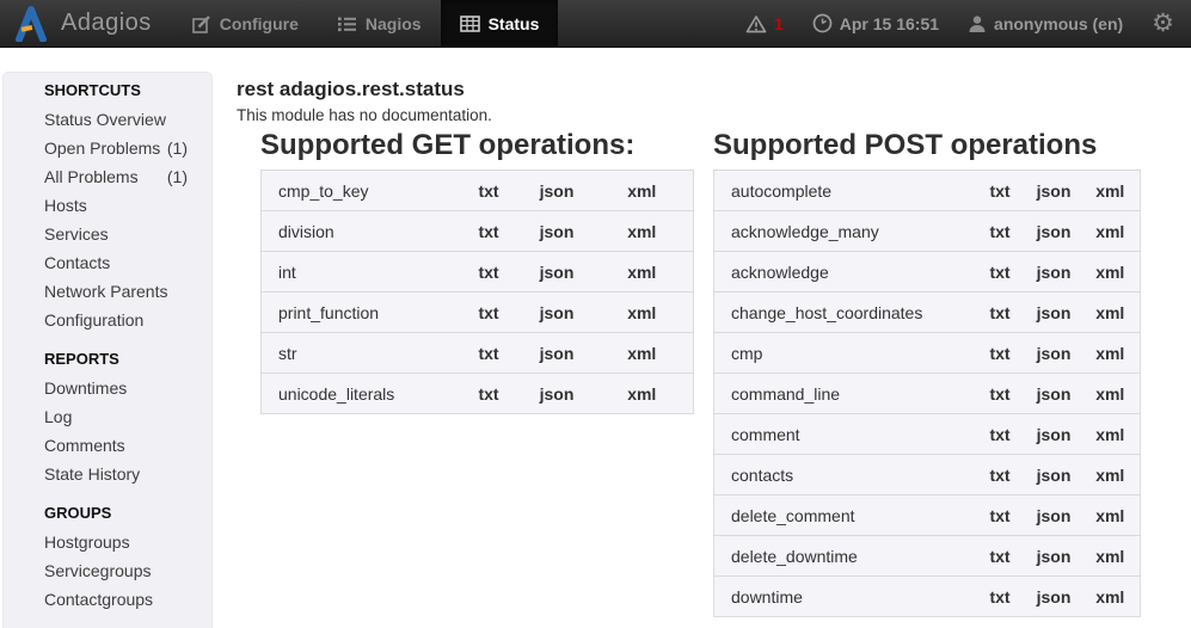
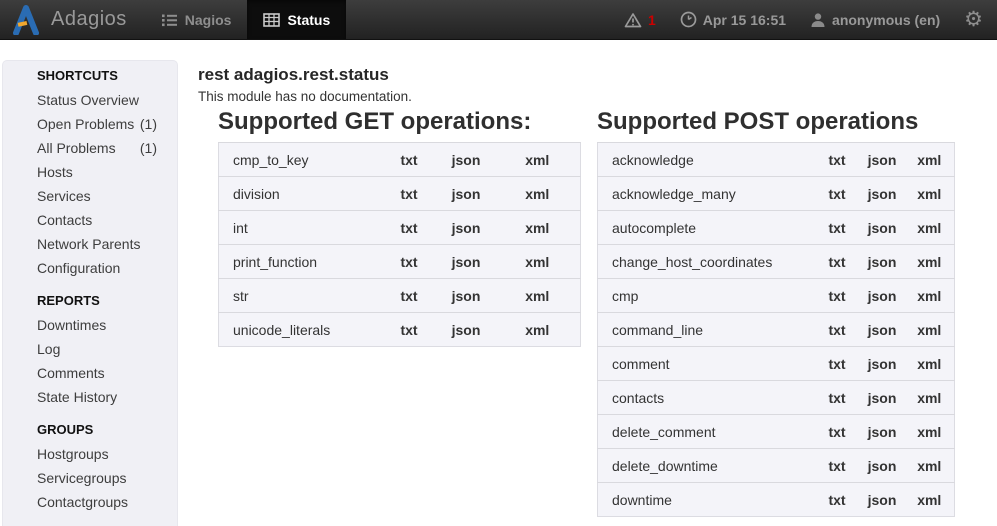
  Adagios
- Configure
  Nagios
  Status
  1
  Apr 15 16:51
  anonymous (en)
  ⚙
  SHORTCUTS
  Status Overview
  Open Problems
  (1)
  All Problems
  (1)
  Hosts
  Services
  Contacts
  Network Parents
  Configuration
  REPORTS
  Downtimes
  Log
  Comments
  State History
  GROUPS
  Hostgroups
  Servicegroups
  Contactgroups
  rest adagios.rest.status
  This module has no documentation.
  Supported GET operations:
  cmp_to_key	txt	json	xml
  division	txt	json	xml
  int	txt	json	xml
  print_function	txt	json	xml
  str	txt	json	xml
  unicode_literals	txt	json	xml
  Supported POST operations
- autocomplete	txt	json	xml
+ acknowledge	txt	json	xml
  acknowledge_many	txt	json	xml
- acknowledge	txt	json	xml
+ autocomplete	txt	json	xml
  change_host_coordinates	txt	json	xml
  cmp	txt	json	xml
  command_line	txt	json	xml
  comment	txt	json	xml
  contacts	txt	json	xml
  delete_comment	txt	json	xml
  delete_downtime	txt	json	xml
  downtime	txt	json	xml
